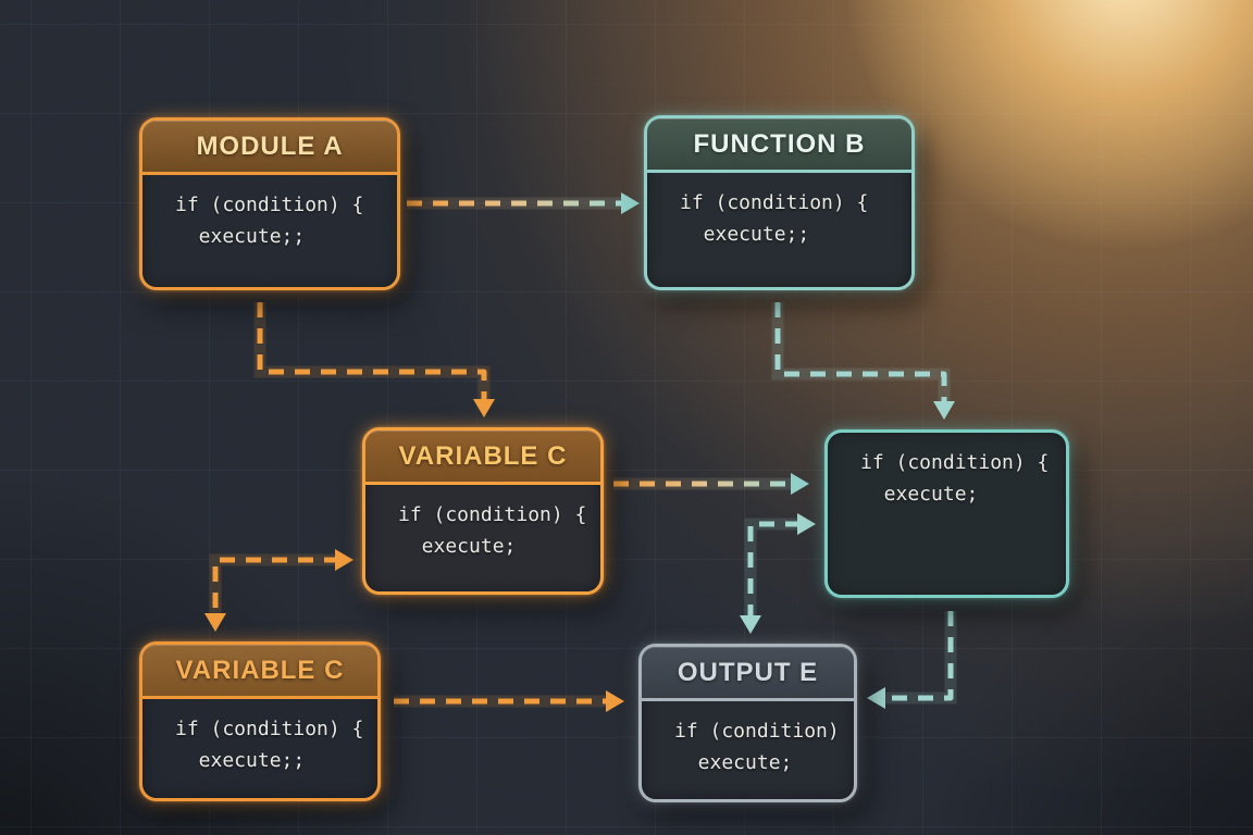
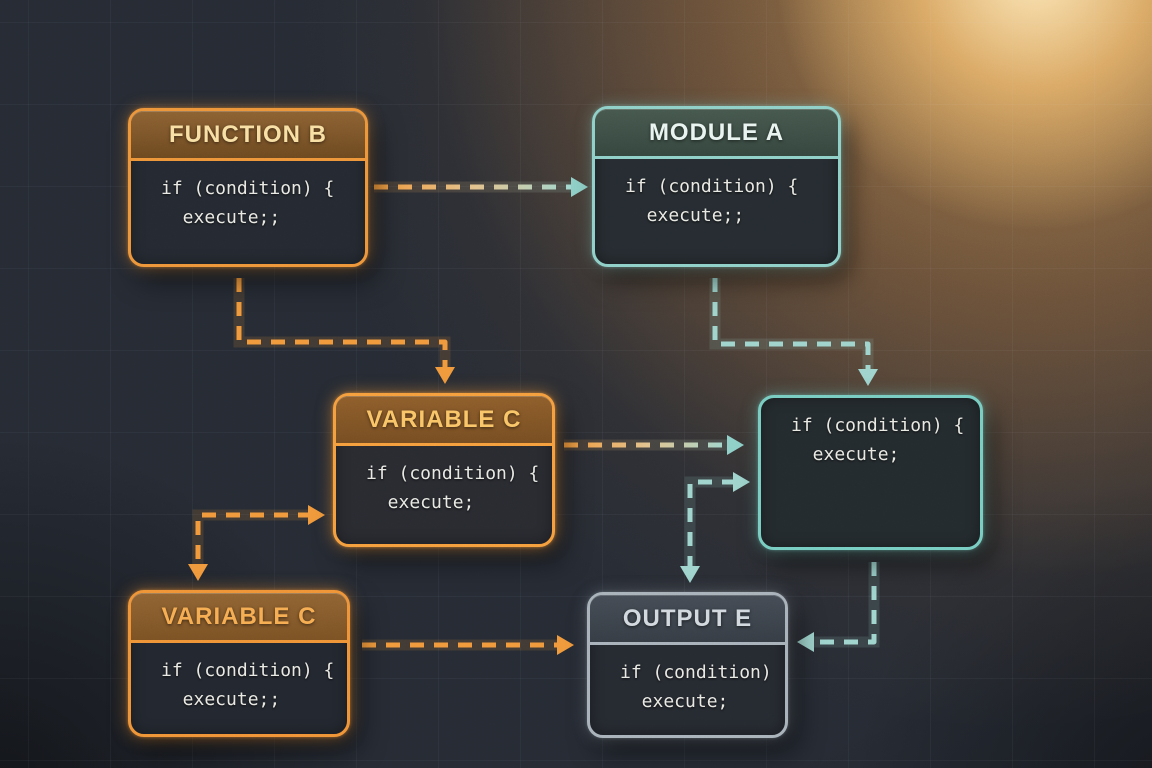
- MODULE A
+ FUNCTION B
  if (condition) {
  execute;;
- FUNCTION B
+ MODULE A
  if (condition) {
  execute;;
  VARIABLE C
  if (condition) {
  execute;
  if (condition) {
  execute;
  VARIABLE C
  if (condition) {
  execute;;
  OUTPUT E
  if (condition)
  execute;
